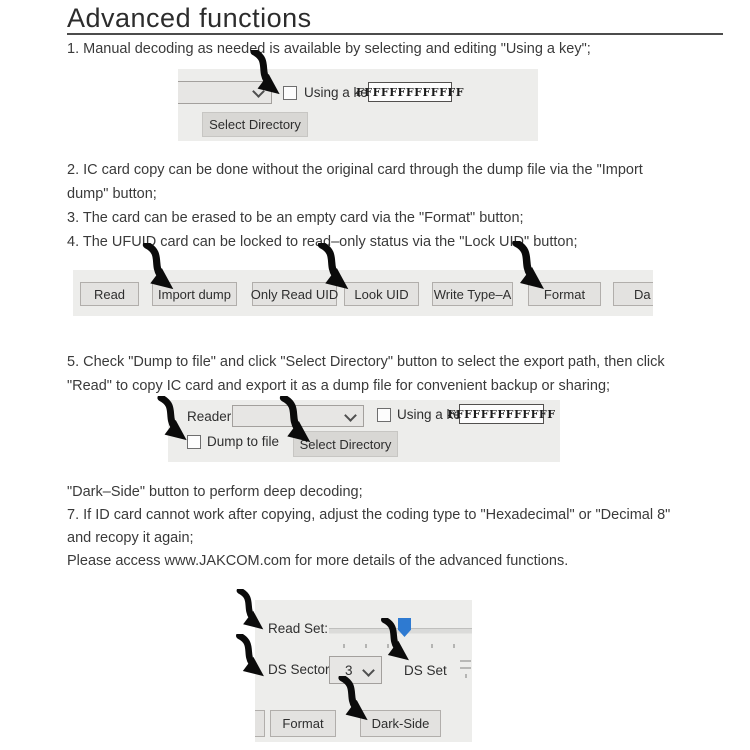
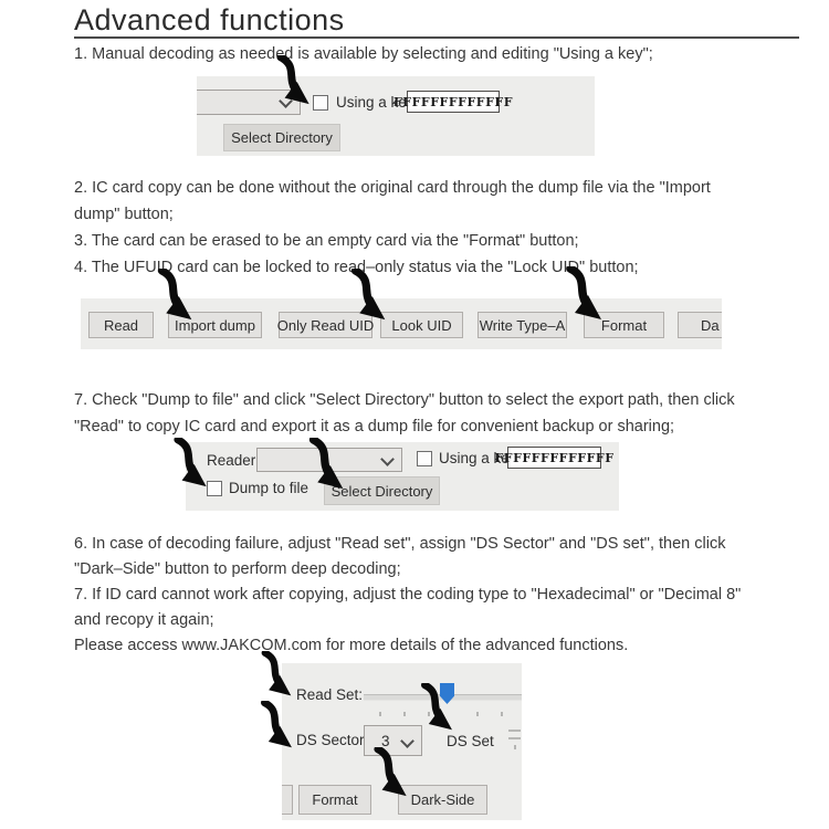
  Advanced functions
  1. Manual decoding as needed is available by selecting and editing "Using a key";
  Using a ke
  FFFFFFFFFFFFF
  Select Directory
  2. IC card copy can be done without the original card through the dump file via the "Import
  dump" button;
  3. The card can be erased to be an empty card via the "Format" button;
  4. The UFUID card can be locked to read–only status via the "Lock UI" button;
  Read
  Import dump
  Only Read UID
  Look UID
  Write Type–A
  Format
  Da
- 5. Check "Dump to file" and click "Select Directory" button to select the export path, then click
+ 7. Check "Dump to file" and click "Select Directory" button to select the export path, then click
  "Read" to copy IC card and export it as a dump file for convenient backup or sharing;
  Reader
  Using a ke
  FFFFFFFFFFFFF
  Dump to file
  Select Directory
+ 6. In case of decoding failure, adjust "Read set", assign "DS Sector" and "DS set", then click
  "Dark–Side" button to perform deep decoding;
  7. If ID card cannot work after copying, adjust the coding type to "Hexadecimal" or "Decimal 8"
  and recopy it again;
  Please access www.JAKCOM.com for more details of the advanced functions.
  Read Set:
  DS Sector
  3
  DS Set
  Format
  Dark-Side
